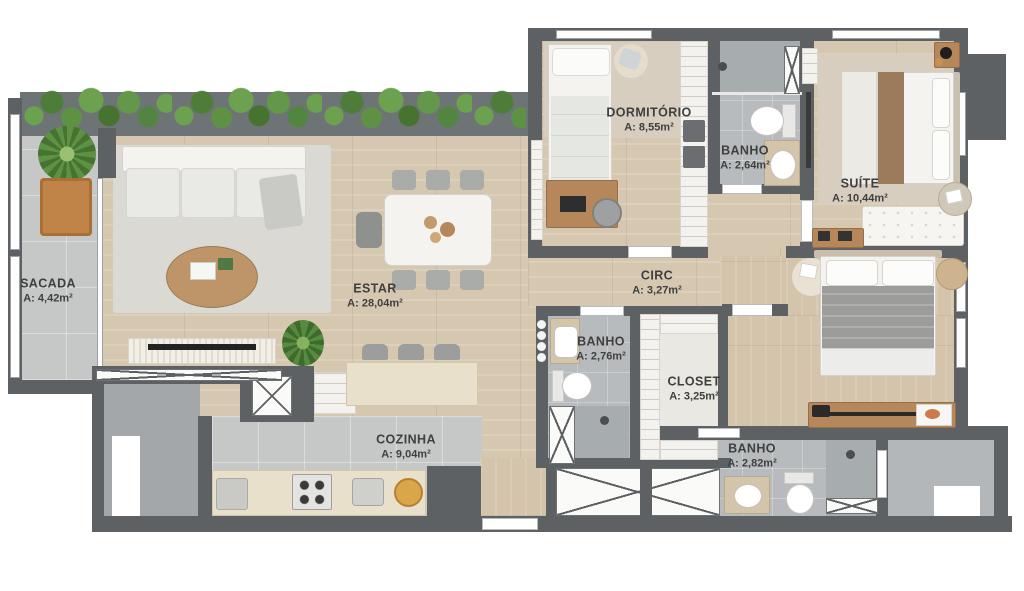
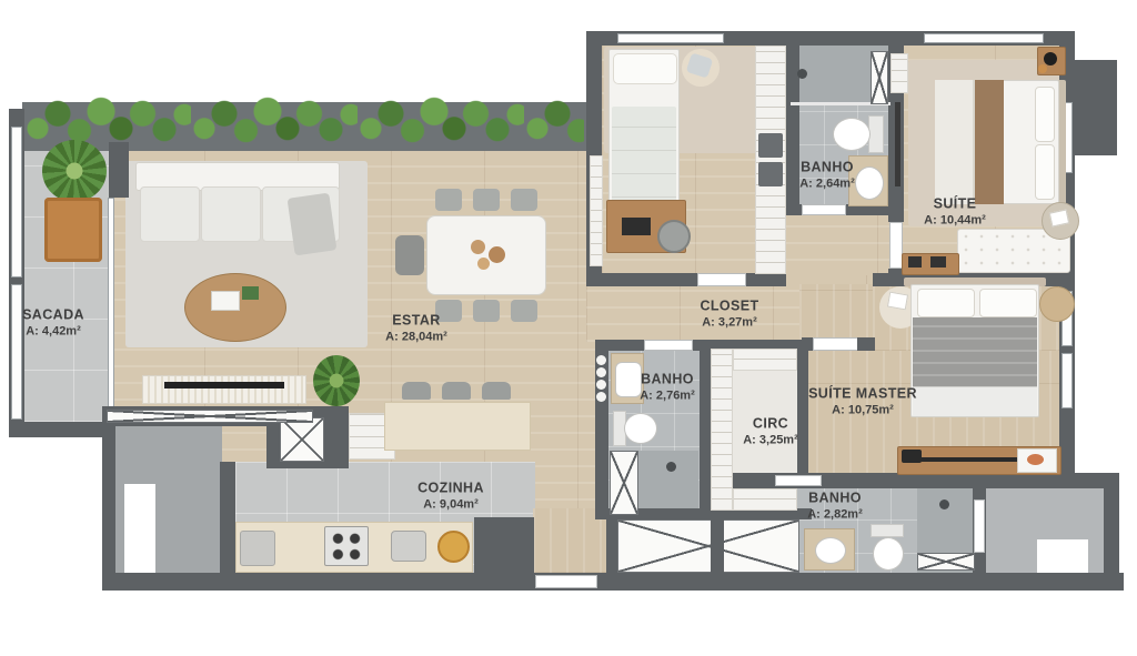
  SACADA
  A: 4,42m²
  ESTAR
  A: 28,04m²
- DORMITÓRIO
- A: 8,55m²
  BANHO
  A: 2,64m²
  SUÍTE
  A: 10,44m²
- CIRC
+ CLOSET
  A: 3,27m²
  BANHO
  A: 2,76m²
- CLOSET
+ CIRC
  A: 3,25m²
+ SUÍTE MASTER
+ A: 10,75m²
  BANHO
  A: 2,82m²
  COZINHA
  A: 9,04m²
